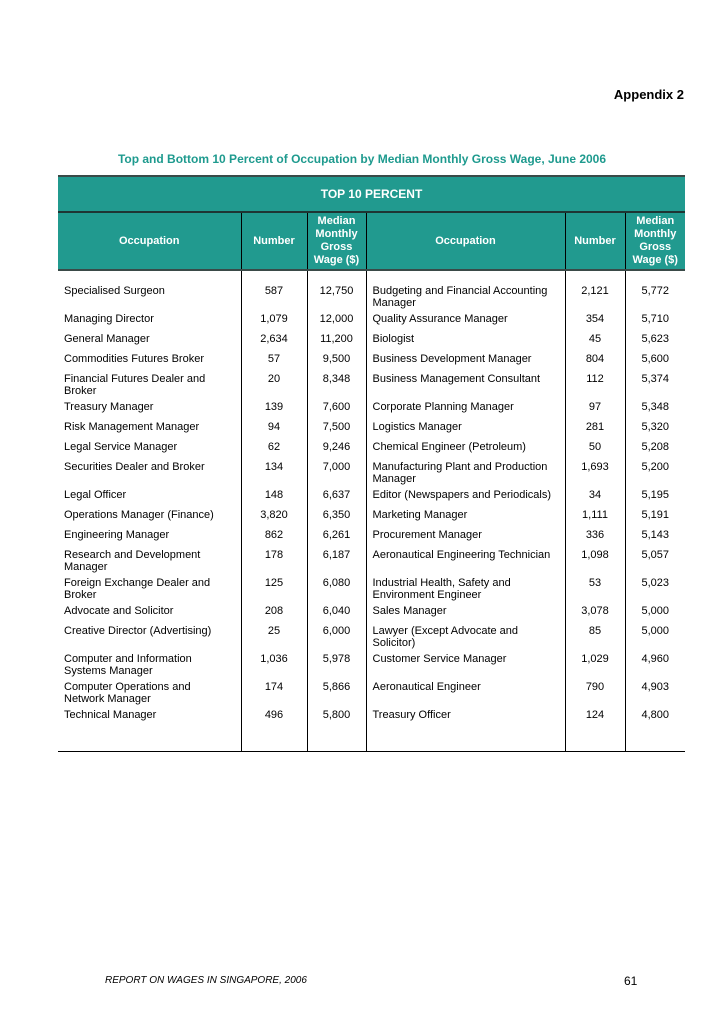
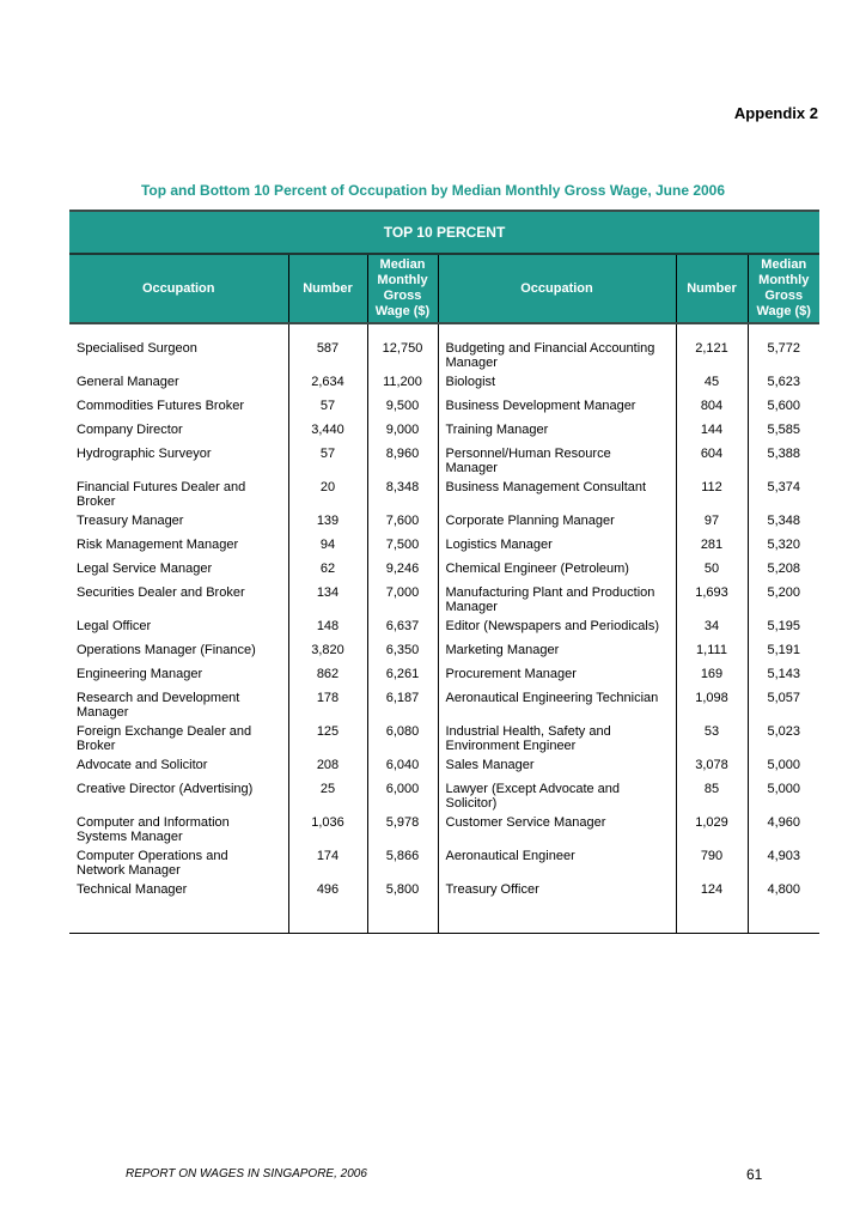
  Appendix 2
  Top and Bottom 10 Percent of Occupation by Median Monthly Gross Wage, June 2006
  TOP 10 PERCENT
  Occupation	Number	Median Monthly Gross Wage ($)	Occupation	Number	Median Monthly Gross Wage ($)
  Specialised Surgeon	587	12,750	Budgeting and Financial Accounting Manager	2,121	5,772
- Managing Director	1,079	12,000	Quality Assurance Manager	354	5,710
  General Manager	2,634	11,200	Biologist	45	5,623
  Commodities Futures Broker	57	9,500	Business Development Manager	804	5,600
+ Company Director	3,440	9,000	Training Manager	144	5,585
+ Hydrographic Surveyor	57	8,960	Personnel/Human Resource Manager	604	5,388
  Financial Futures Dealer and Broker	20	8,348	Business Management Consultant	112	5,374
  Treasury Manager	139	7,600	Corporate Planning Manager	97	5,348
  Risk Management Manager	94	7,500	Logistics Manager	281	5,320
  Legal Service Manager	62	9,246	Chemical Engineer (Petroleum)	50	5,208
  Securities Dealer and Broker	134	7,000	Manufacturing Plant and Production Manager	1,693	5,200
  Legal Officer	148	6,637	Editor (Newspapers and Periodicals)	34	5,195
  Operations Manager (Finance)	3,820	6,350	Marketing Manager	1,111	5,191
- Engineering Manager	862	6,261	Procurement Manager	336	5,143
+ Engineering Manager	862	6,261	Procurement Manager	169	5,143
  Research and Development Manager	178	6,187	Aeronautical Engineering Technician	1,098	5,057
  Foreign Exchange Dealer and Broker	125	6,080	Industrial Health, Safety and Environment Engineer	53	5,023
  Advocate and Solicitor	208	6,040	Sales Manager	3,078	5,000
  Creative Director (Advertising)	25	6,000	Lawyer (Except Advocate and Solicitor)	85	5,000
  Computer and Information Systems Manager	1,036	5,978	Customer Service Manager	1,029	4,960
  Computer Operations and Network Manager	174	5,866	Aeronautical Engineer	790	4,903
  Technical Manager	496	5,800	Treasury Officer	124	4,800
  REPORT ON WAGES IN SINGAPORE, 2006
  61
